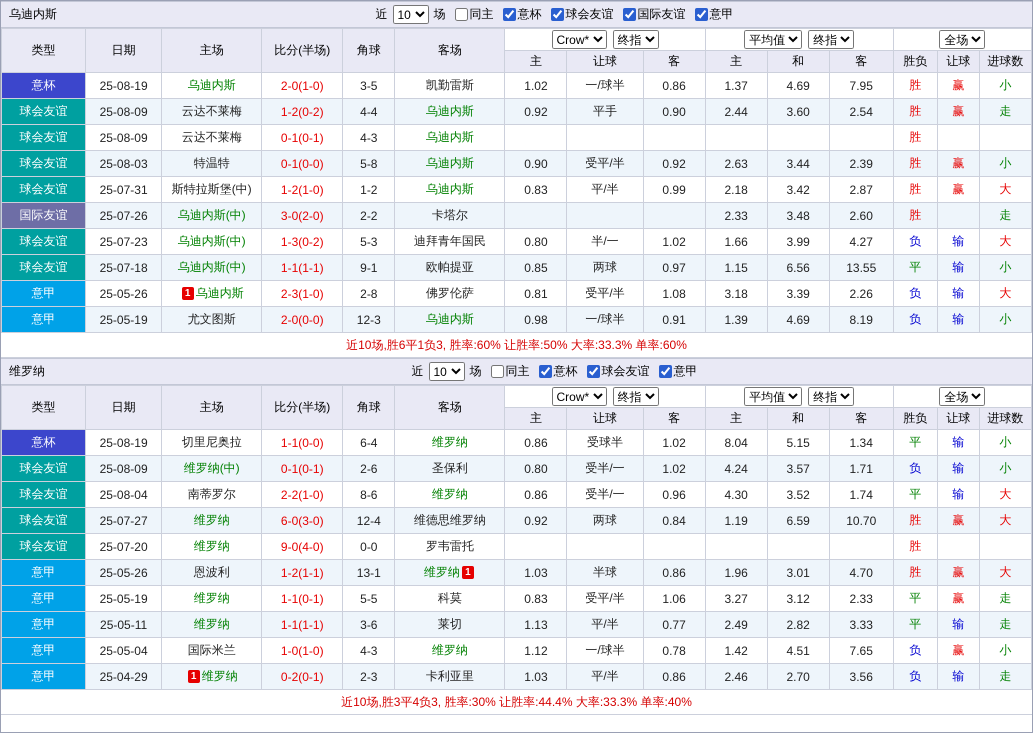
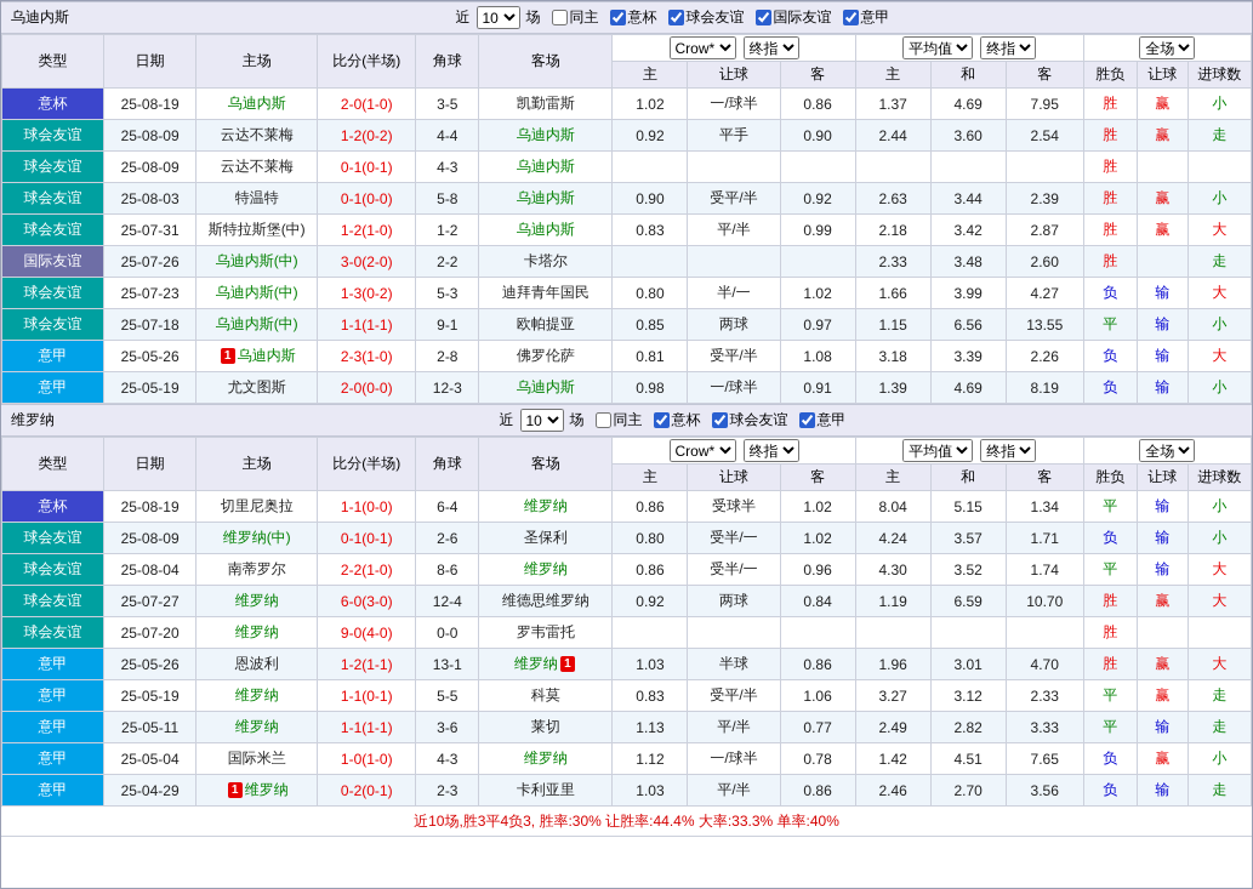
  乌迪内斯
  近
  10
  场
  同主
  意杯
  球会友谊
  国际友谊
  意甲
  类型	日期	主场	比分(半场)	角球	客场	Crow* 终指	平均值 终指	全场
  主	让球	客	主	和	客	胜负	让球	进球数
  意杯	25-08-19	乌迪内斯	2-0(1-0)	3-5	凯勤雷斯	1.02	一/球半	0.86	1.37	4.69	7.95	胜	赢	小
  球会友谊	25-08-09	云达不莱梅	1-2(0-2)	4-4	乌迪内斯	0.92	平手	0.90	2.44	3.60	2.54	胜	赢	走
  球会友谊	25-08-09	云达不莱梅	0-1(0-1)	4-3	乌迪内斯							胜
  球会友谊	25-08-03	特温特	0-1(0-0)	5-8	乌迪内斯	0.90	受平/半	0.92	2.63	3.44	2.39	胜	赢	小
  球会友谊	25-07-31	斯特拉斯堡(中)	1-2(1-0)	1-2	乌迪内斯	0.83	平/半	0.99	2.18	3.42	2.87	胜	赢	大
  国际友谊	25-07-26	乌迪内斯(中)	3-0(2-0)	2-2	卡塔尔				2.33	3.48	2.60	胜		走
  球会友谊	25-07-23	乌迪内斯(中)	1-3(0-2)	5-3	迪拜青年国民	0.80	半/一	1.02	1.66	3.99	4.27	负	输	大
  球会友谊	25-07-18	乌迪内斯(中)	1-1(1-1)	9-1	欧帕提亚	0.85	两球	0.97	1.15	6.56	13.55	平	输	小
  意甲	25-05-26	1 乌迪内斯	2-3(1-0)	2-8	佛罗伦萨	0.81	受平/半	1.08	3.18	3.39	2.26	负	输	大
  意甲	25-05-19	尤文图斯	2-0(0-0)	12-3	乌迪内斯	0.98	一/球半	0.91	1.39	4.69	8.19	负	输	小
- 近10场,胜6平1负3, 胜率:60% 让胜率:50% 大率:33.3% 单率:60%
  维罗纳
  近
  10
  场
  同主
  意杯
  球会友谊
  意甲
  类型	日期	主场	比分(半场)	角球	客场	Crow* 终指	平均值 终指	全场
  主	让球	客	主	和	客	胜负	让球	进球数
  意杯	25-08-19	切里尼奥拉	1-1(0-0)	6-4	维罗纳	0.86	受球半	1.02	8.04	5.15	1.34	平	输	小
  球会友谊	25-08-09	维罗纳(中)	0-1(0-1)	2-6	圣保利	0.80	受半/一	1.02	4.24	3.57	1.71	负	输	小
  球会友谊	25-08-04	南蒂罗尔	2-2(1-0)	8-6	维罗纳	0.86	受半/一	0.96	4.30	3.52	1.74	平	输	大
  球会友谊	25-07-27	维罗纳	6-0(3-0)	12-4	维德思维罗纳	0.92	两球	0.84	1.19	6.59	10.70	胜	赢	大
  球会友谊	25-07-20	维罗纳	9-0(4-0)	0-0	罗韦雷托							胜
  意甲	25-05-26	恩波利	1-2(1-1)	13-1	维罗纳 1	1.03	半球	0.86	1.96	3.01	4.70	胜	赢	大
  意甲	25-05-19	维罗纳	1-1(0-1)	5-5	科莫	0.83	受平/半	1.06	3.27	3.12	2.33	平	赢	走
  意甲	25-05-11	维罗纳	1-1(1-1)	3-6	莱切	1.13	平/半	0.77	2.49	2.82	3.33	平	输	走
  意甲	25-05-04	国际米兰	1-0(1-0)	4-3	维罗纳	1.12	一/球半	0.78	1.42	4.51	7.65	负	赢	小
  意甲	25-04-29	1 维罗纳	0-2(0-1)	2-3	卡利亚里	1.03	平/半	0.86	2.46	2.70	3.56	负	输	走
  近10场,胜3平4负3, 胜率:30% 让胜率:44.4% 大率:33.3% 单率:40%
